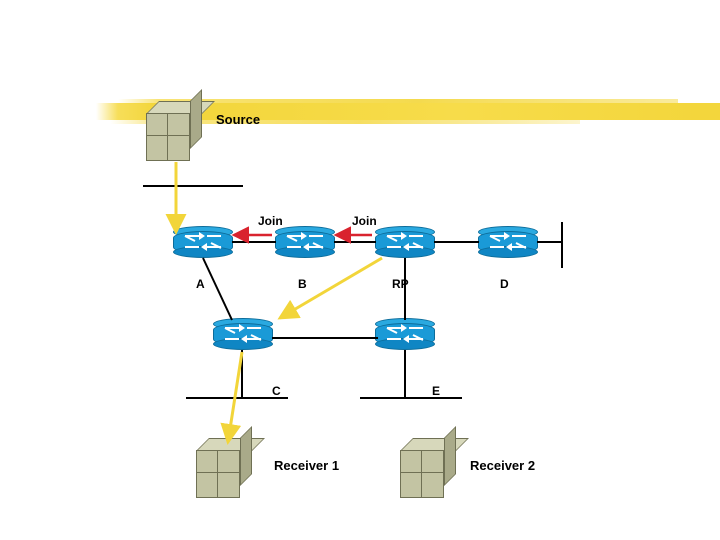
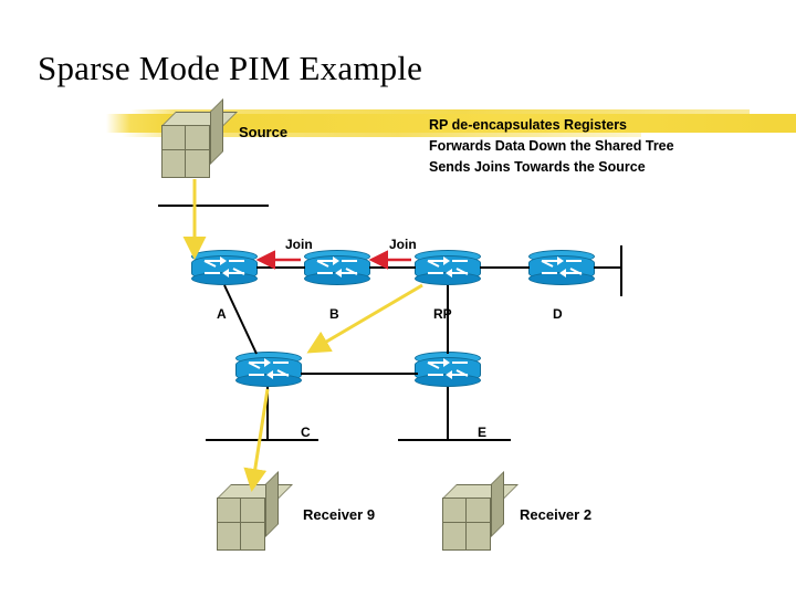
+ Sparse Mode PIM Example
+ RP de-encapsulates Registers
+ Forwards Data Down the Shared Tree
+ Sends Joins Towards the Source
  Source
  A
  B
  D
  Join
  Join
  C
  E
- Receiver 1
+ Receiver 9
  Receiver 2
